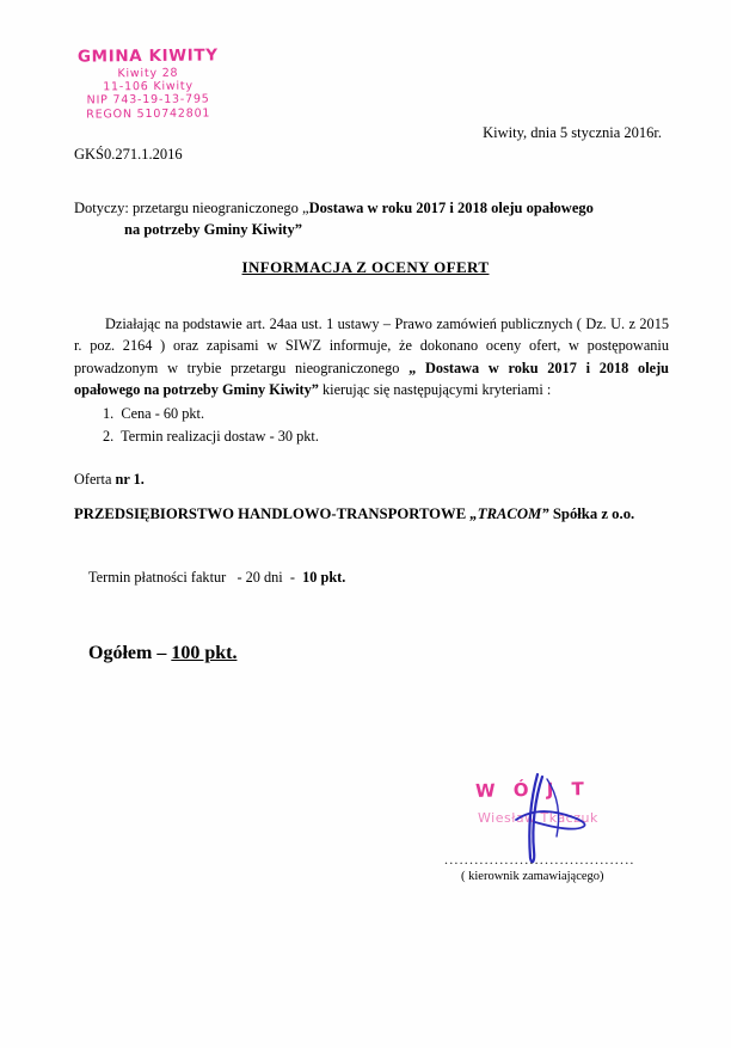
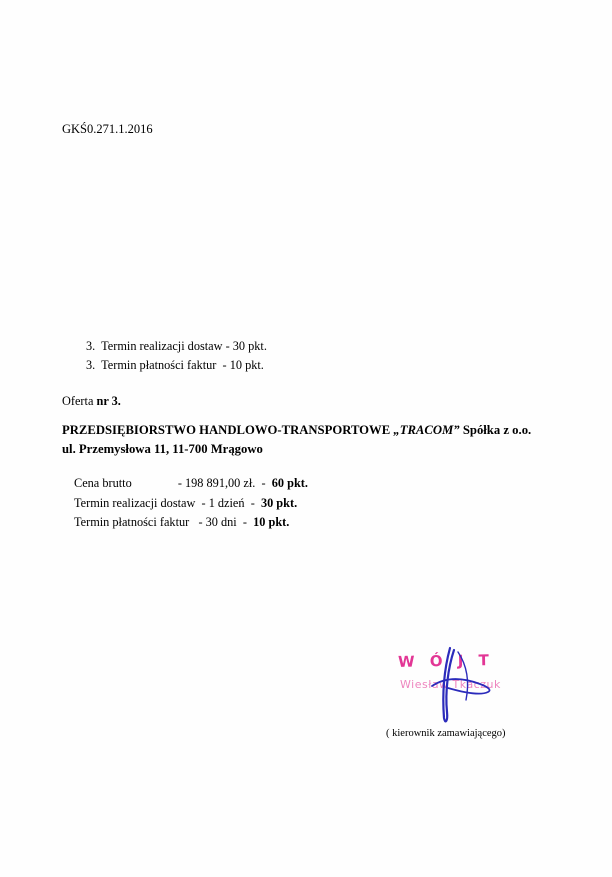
- GMINA KIWITY
- Kiwity 28
- 11-106 Kiwity
- NIP 743-19-13-795
- REGON 510742801
- Kiwity, dnia 5 stycznia 2016r.
  GKŚ0.271.1.2016
- Dotyczy: przetargu nieograniczonego „Dostawa w roku 2017 i 2018 oleju opałowego
- na potrzeby Gminy Kiwity”
- INFORMACJA Z OCENY OFERT
- Działając na podstawie art. 24aa ust. 1 ustawy – Prawo zamówień publicznych ( Dz. U. z 2015 r. poz. 2164 ) oraz zapisami w SIWZ informuje, że dokonano oceny ofert, w postępowaniu prowadzonym w trybie przetargu nieograniczonego „ Dostawa w roku 2017 i 2018 oleju opałowego na potrzeby Gminy Kiwity” kierując się następującymi kryteriami :
- 1. Cena - 60 pkt.
- 2. Termin realizacji dostaw - 30 pkt.
+ 3. Termin realizacji dostaw - 30 pkt.
+ 3. Termin płatności faktur - 10 pkt.
- Oferta nr 1.
+ Oferta nr 3.
  PRZEDSIĘBIORSTWO HANDLOWO-TRANSPORTOWE „TRACOM” Spółka z o.o.
+ ul. Przemysłowa 11, 11-700 Mrągowo
+ Cena brutto - 198 891,00 zł. - 60 pkt.
+ Termin realizacji dostaw - 1 dzień - 30 pkt.
- Termin płatności faktur - 20 dni - 10 pkt.
+ Termin płatności faktur - 30 dni - 10 pkt.
- Ogółem – 100 pkt.
  W Ó T
  Wiesł Tkacuk
- ......................................
  ( kierownik zamawiającego)
